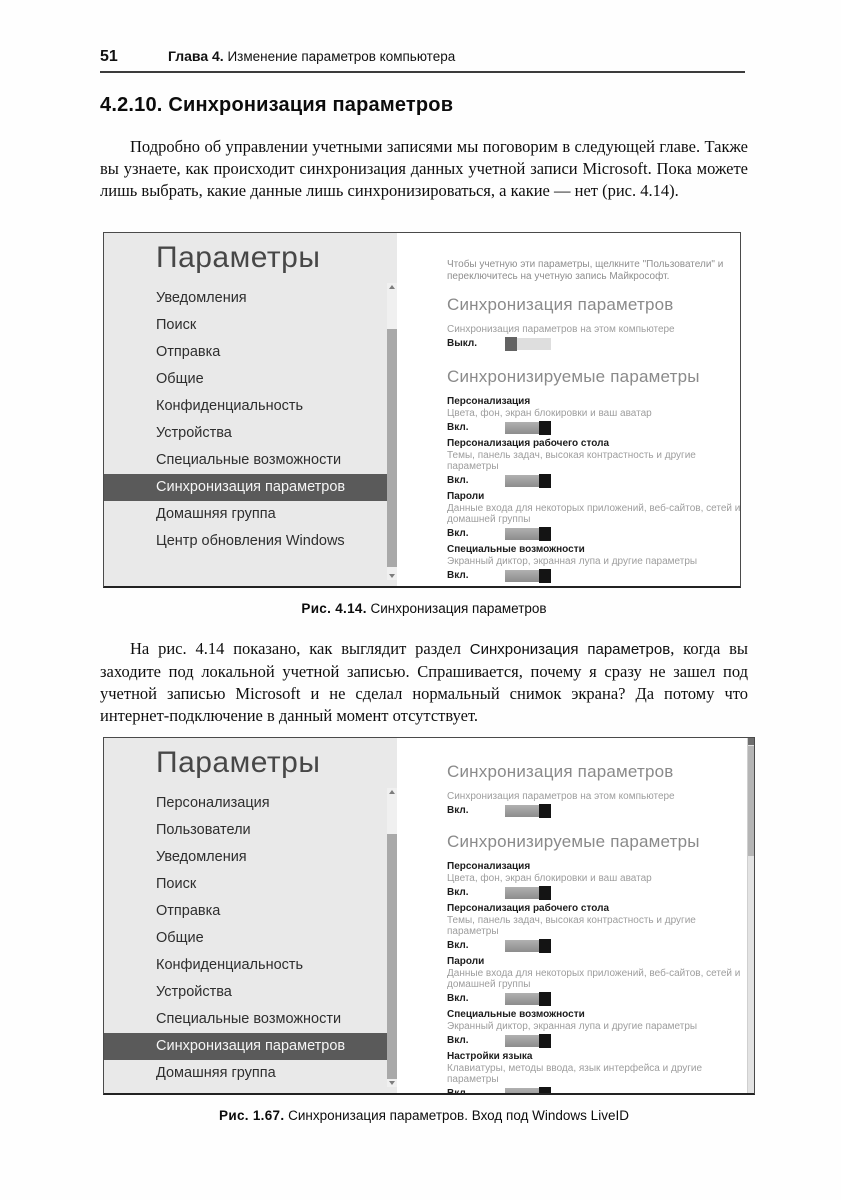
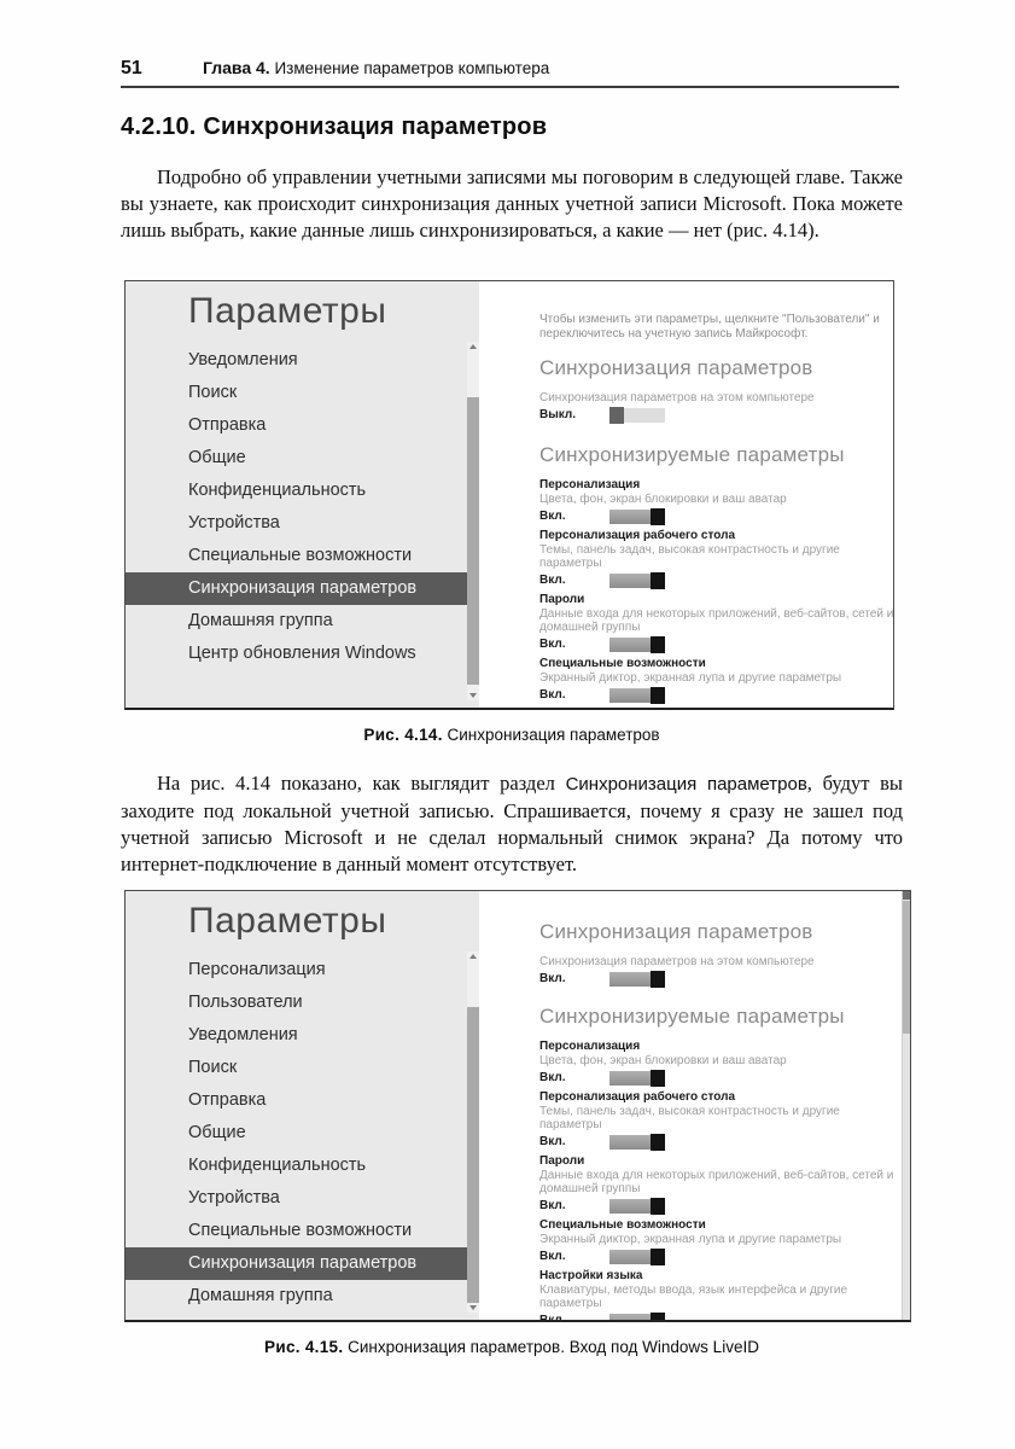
  51 Глава 4. Изменение параметров компьютера
  4.2.10. Синхронизация параметров
  Подробно об управлении учетными записями мы поговорим в следующей главе. Также вы узнаете, как происходит синхронизация данных учетной записи Microsoft. Пока можете лишь выбрать, какие данные лишь синхронизироваться, а какие — нет (рис. 4.14).
  Параметры
  Уведомления
  Поиск
  Отправка
  Общие
  Конфиденциальность
  Устройства
  Специальные возможности
  Синхронизация параметров
  Домашняя группа
  Центр обновления Windows
- Чтобы учетную эти параметры, щелкните "Пользователи" и переключитесь на учетную запись Майкрософт.
+ Чтобы изменить эти параметры, щелкните "Пользователи" и переключитесь на учетную запись Майкрософт.
  Синхронизация параметров
  Синхронизация параметров на этом компьютере
  Выкл.
  Синхронизируемые параметры
  Персонализация
  Цвета, фон, экран блокировки и ваш аватар
  Вкл.
  Персонализация рабочего стола
  Темы, панель задач, высокая контрастность и другие параметры
  Вкл.
  Пароли
  Данные входа для некоторых приложений, веб-сайтов, сетей и домашней группы
  Вкл.
  Специальные возможности
  Экранный диктор, экранная лупа и другие параметры
  Вкл.
  Рис. 4.14. Синхронизация параметров
- На рис. 4.14 показано, как выглядит раздел Синхронизация параметров, когда вы заходите под локальной учетной записью. Спрашивается, почему я сразу не зашел под учетной записью Microsoft и не сделал нормальный снимок экрана? Да потому что интернет-подключение в данный момент отсутствует.
+ На рис. 4.14 показано, как выглядит раздел Синхронизация параметров, будут вы заходите под локальной учетной записью. Спрашивается, почему я сразу не зашел под учетной записью Microsoft и не сделал нормальный снимок экрана? Да потому что интернет-подключение в данный момент отсутствует.
  Параметры
  Персонализация
  Пользователи
  Уведомления
  Поиск
  Отправка
  Общие
  Конфиденциальность
  Устройства
  Специальные возможности
  Синхронизация параметров
  Домашняя группа
  Синхронизация параметров
  Синхронизация параметров на этом компьютере
  Вкл.
  Синхронизируемые параметры
  Персонализация
  Цвета, фон, экран блокировки и ваш аватар
  Вкл.
  Персонализация рабочего стола
  Темы, панель задач, высокая контрастность и другие параметры
  Вкл.
  Пароли
  Данные входа для некоторых приложений, веб-сайтов, сетей и домашней группы
  Вкл.
  Специальные возможности
  Экранный диктор, экранная лупа и другие параметры
  Вкл.
  Настройки языка
  Клавиатуры, методы ввода, язык интерфейса и другие параметры
- Рис. 1.67. Синхронизация параметров. Вход под Windows LiveID
+ Рис. 4.15. Синхронизация параметров. Вход под Windows LiveID
